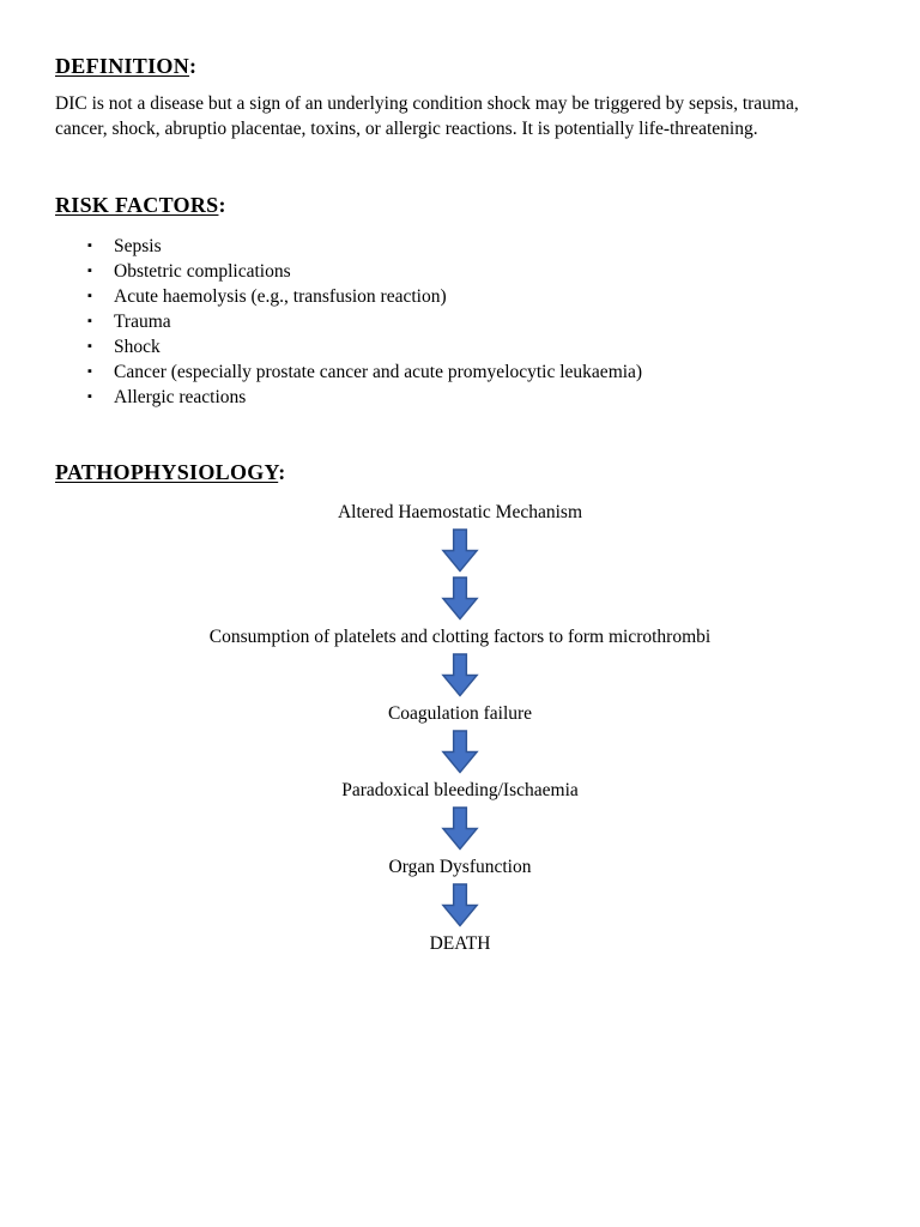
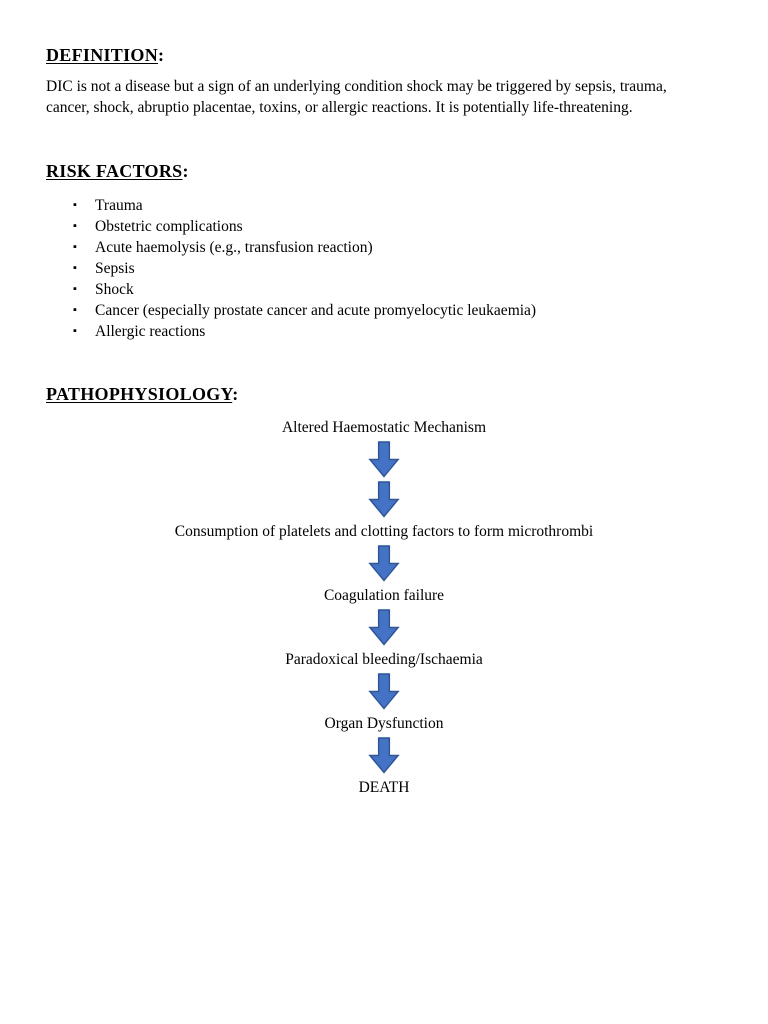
  DEFINITION:
  DIC is not a disease but a sign of an underlying condition shock may be triggered by sepsis, trauma, cancer, shock, abruptio placentae, toxins, or allergic reactions. It is potentially life-threatening.
  RISK FACTORS:
  ▪
- Sepsis
+ Trauma
  ▪
  Obstetric complications
  ▪
  Acute haemolysis (e.g., transfusion reaction)
  ▪
- Trauma
+ Sepsis
  ▪
  Shock
  ▪
  Cancer (especially prostate cancer and acute promyelocytic leukaemia)
  ▪
  Allergic reactions
  PATHOPHYSIOLOGY:
  Altered Haemostatic Mechanism
  Consumption of platelets and clotting factors to form microthrombi
  Coagulation failure
  Paradoxical bleeding/Ischaemia
  Organ Dysfunction
  DEATH
